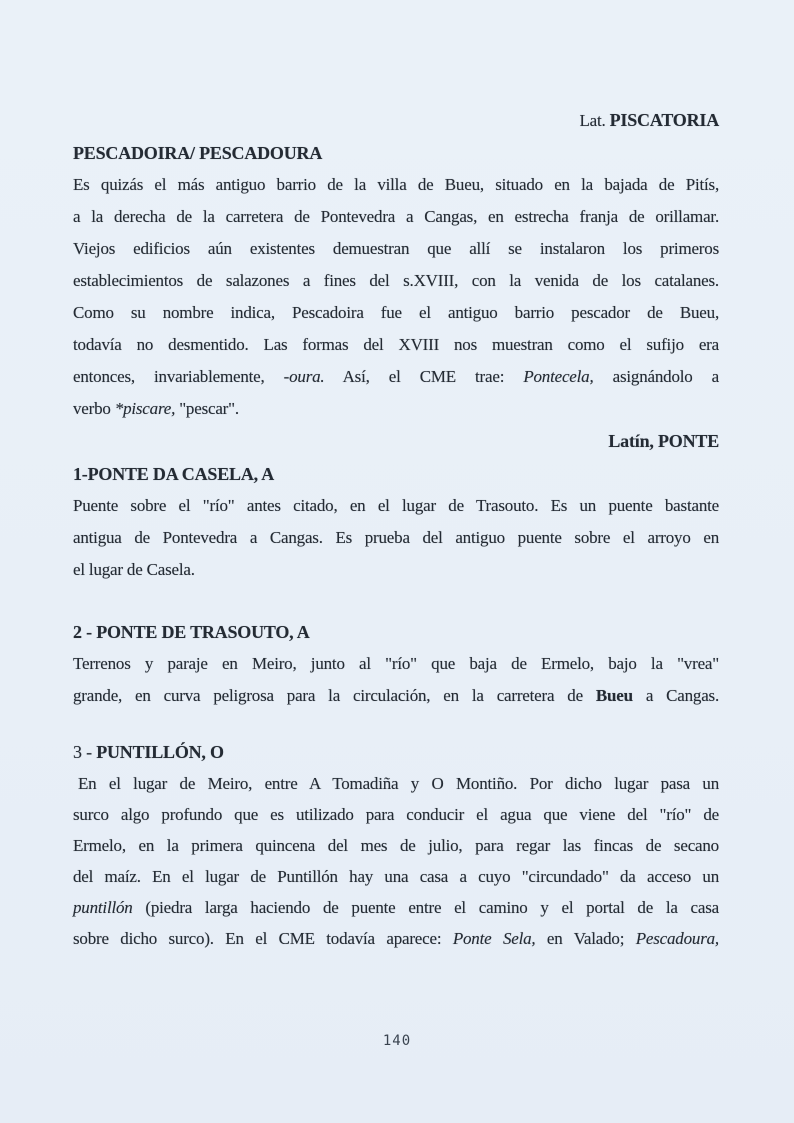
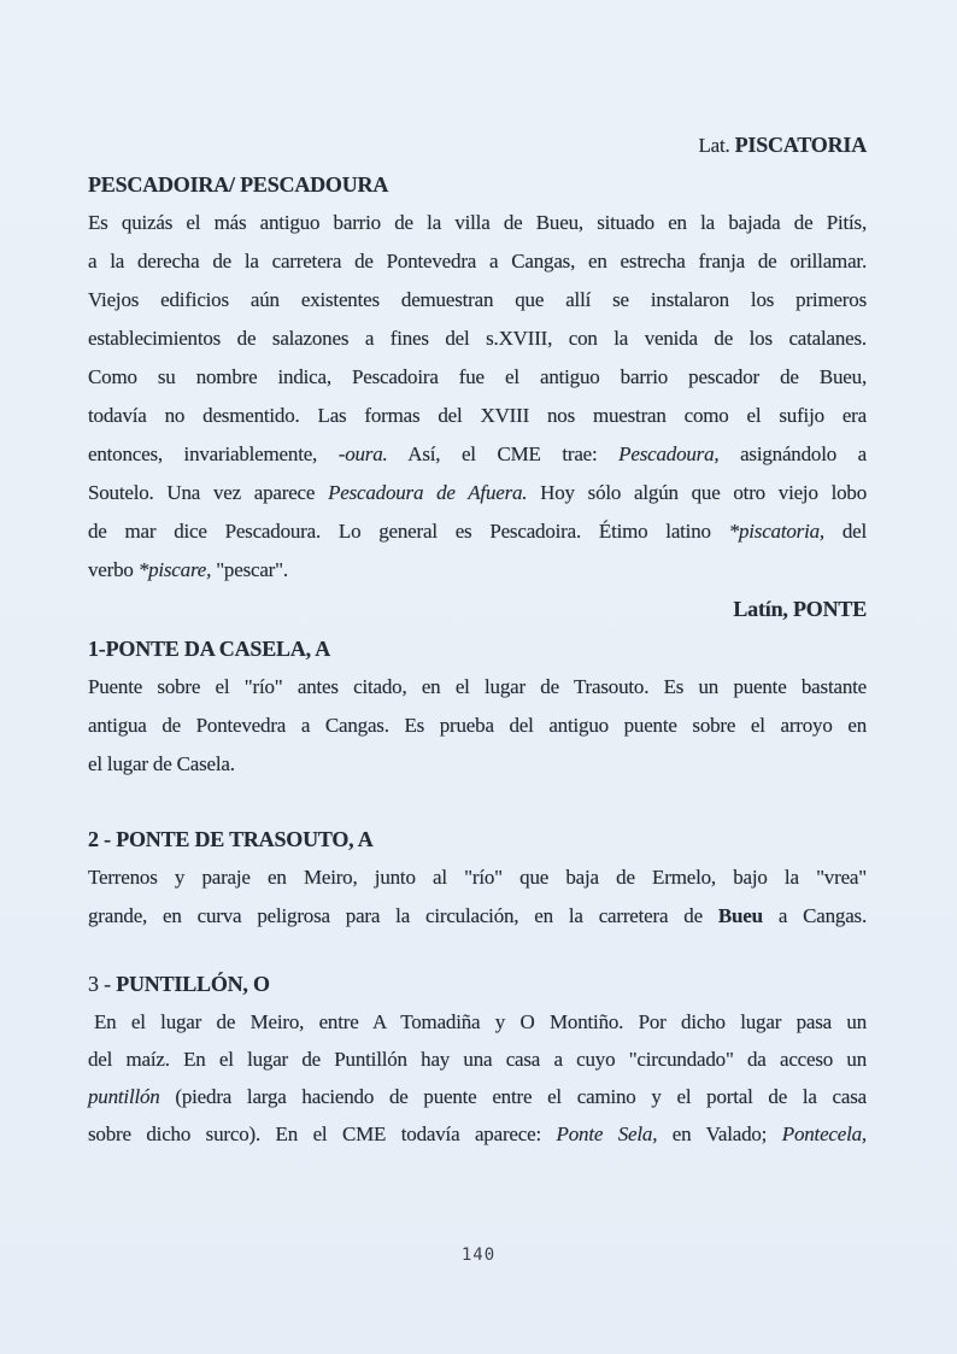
  Lat. PISCATORIA
  PESCADOIRA/ PESCADOURA
  Es quizás el más antiguo barrio de la villa de Bueu, situado en la bajada de Pitís,
  a la derecha de la carretera de Pontevedra a Cangas, en estrecha franja de orillamar.
  Viejos edificios aún existentes demuestran que allí se instalaron los primeros
  establecimientos de salazones a fines del s.XVIII, con la venida de los catalanes.
  Como su nombre indica, Pescadoira fue el antiguo barrio pescador de Bueu,
  todavía no desmentido. Las formas del XVIII nos muestran como el sufijo era
- entonces, invariablemente, -oura. Así, el CME trae: Pontecela, asignándolo a
+ entonces, invariablemente, -oura. Así, el CME trae: Pescadoura, asignándolo a
+ Soutelo. Una vez aparece Pescadoura de Afuera. Hoy sólo algún que otro viejo lobo
+ de mar dice Pescadoura. Lo general es Pescadoira. Étimo latino *piscatoria, del
  verbo *piscare, "pescar".
  Latín, PONTE
  1-PONTE DA CASELA, A
  Puente sobre el "río" antes citado, en el lugar de Trasouto. Es un puente bastante
  antigua de Pontevedra a Cangas. Es prueba del antiguo puente sobre el arroyo en
  el lugar de Casela.
  2 - PONTE DE TRASOUTO, A
  Terrenos y paraje en Meiro, junto al "río" que baja de Ermelo, bajo la "vrea"
  grande, en curva peligrosa para la circulación, en la carretera de Bueu a Cangas.
  3 - PUNTILLÓN, O
  En el lugar de Meiro, entre A Tomadiña y O Montiño. Por dicho lugar pasa un
- surco algo profundo que es utilizado para conducir el agua que viene del "río" de
- Ermelo, en la primera quincena del mes de julio, para regar las fincas de secano
  del maíz. En el lugar de Puntillón hay una casa a cuyo "circundado" da acceso un
  puntillón (piedra larga haciendo de puente entre el camino y el portal de la casa
- sobre dicho surco). En el CME todavía aparece: Ponte Sela, en Valado; Pescadoura,
+ sobre dicho surco). En el CME todavía aparece: Ponte Sela, en Valado; Pontecela,
  140
